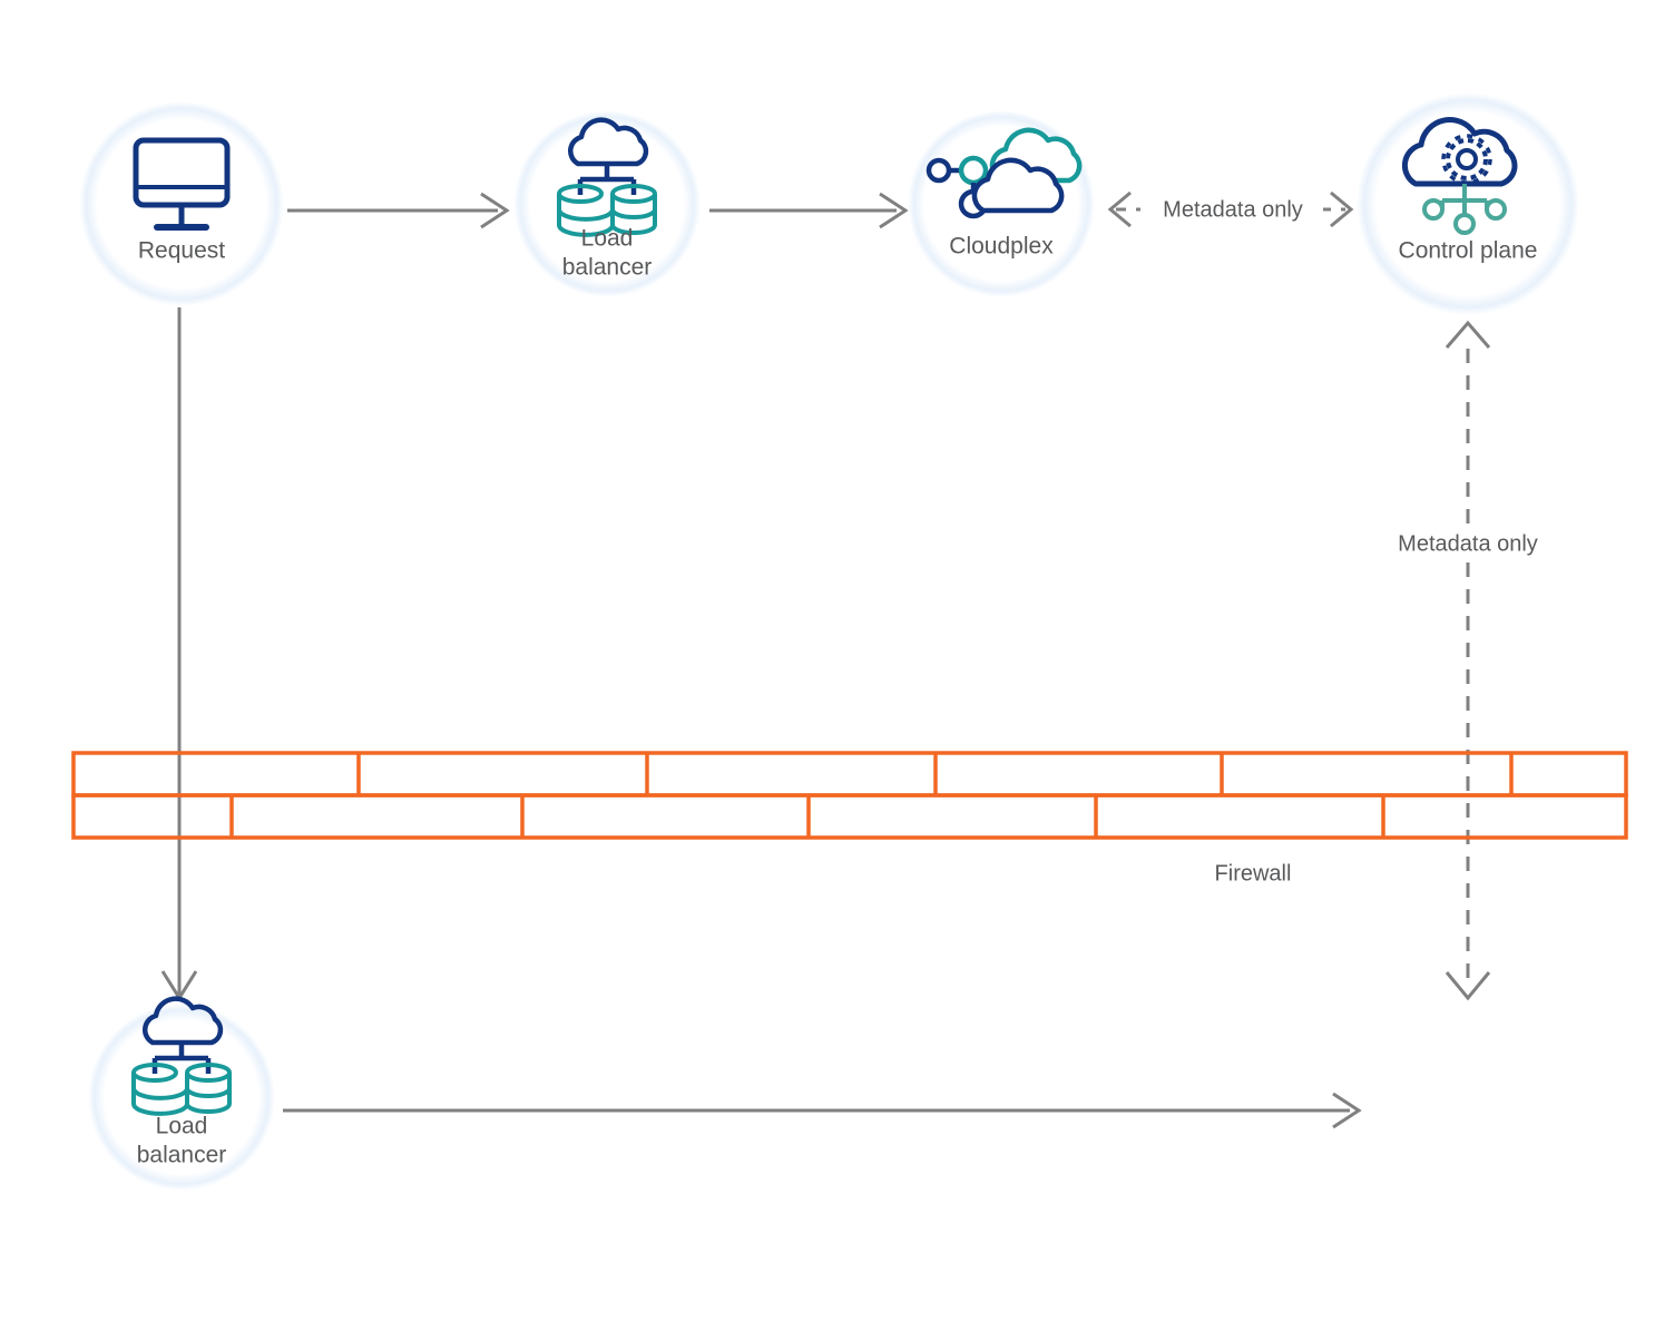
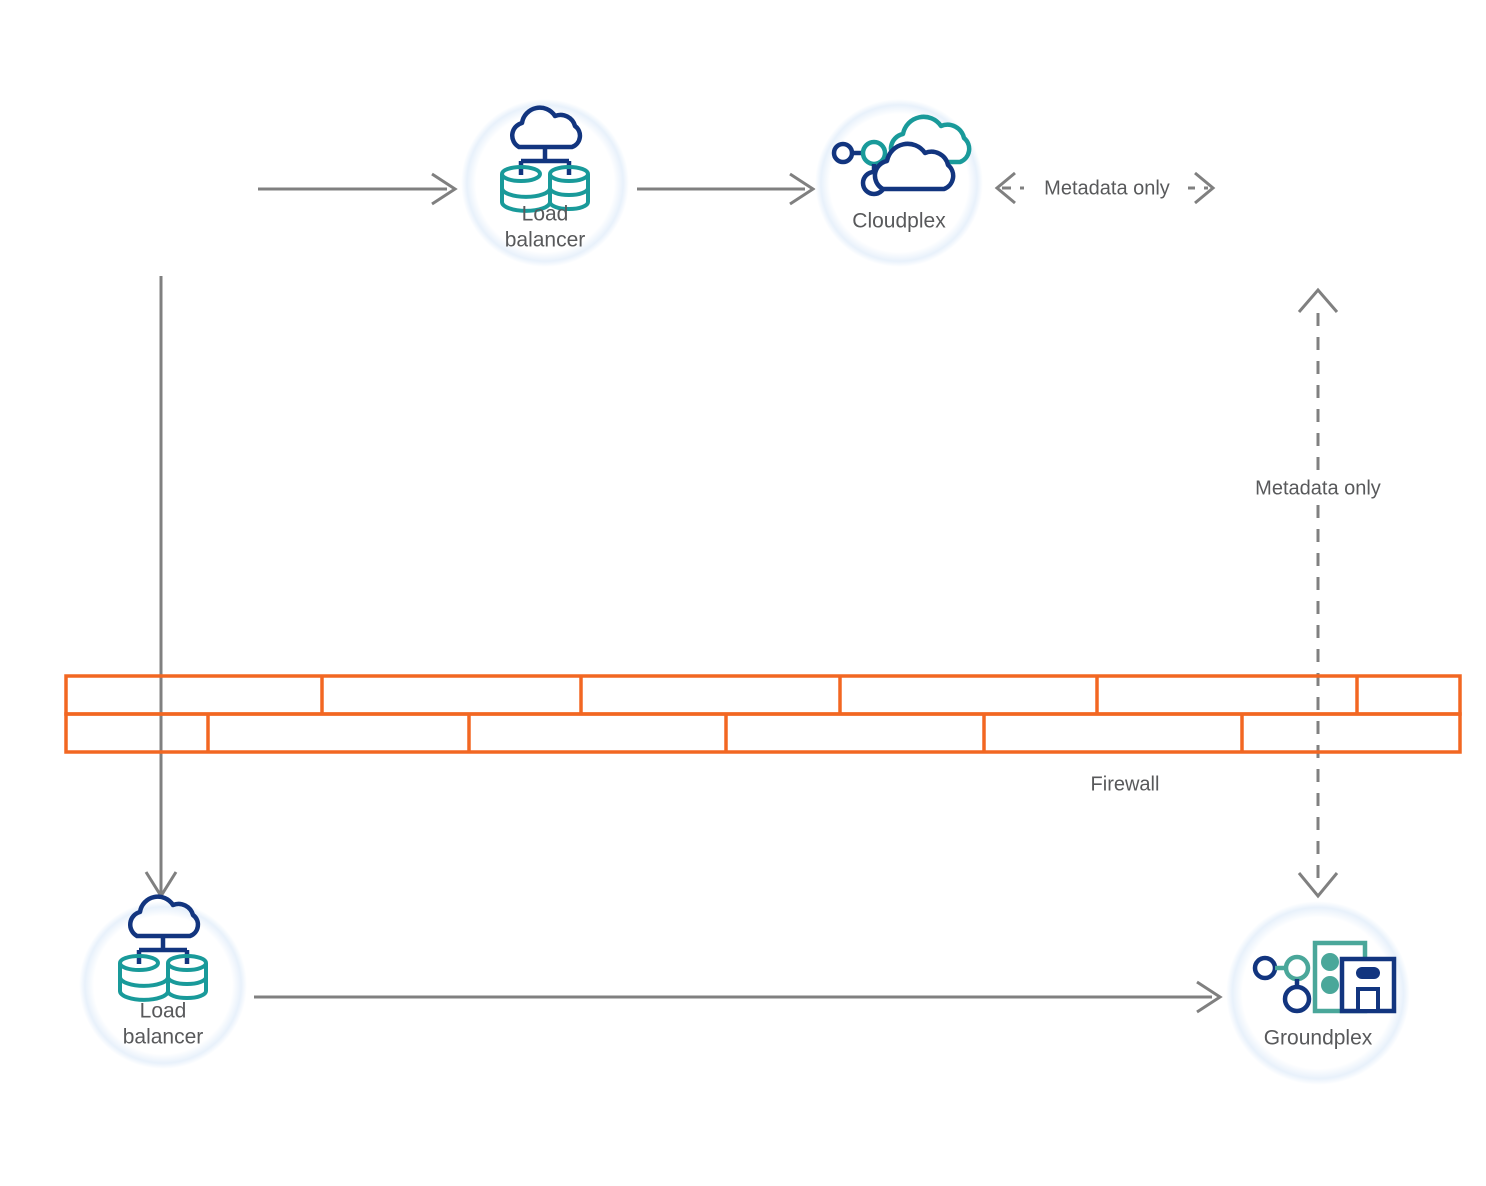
- Request
  Load
  balancer
  Cloudplex
- Control plane
  Load
  balancer
+ Groundplex
  Metadata only
  Metadata only
  Firewall
